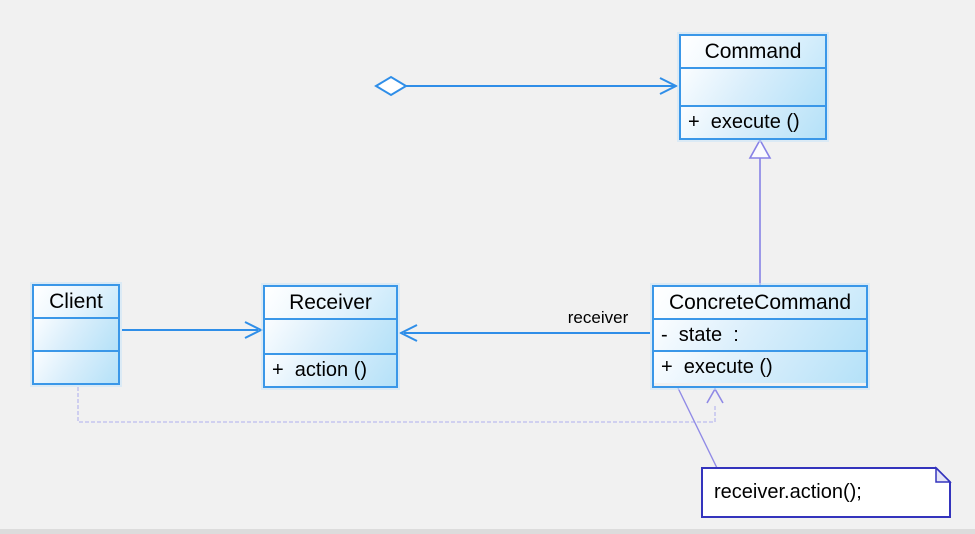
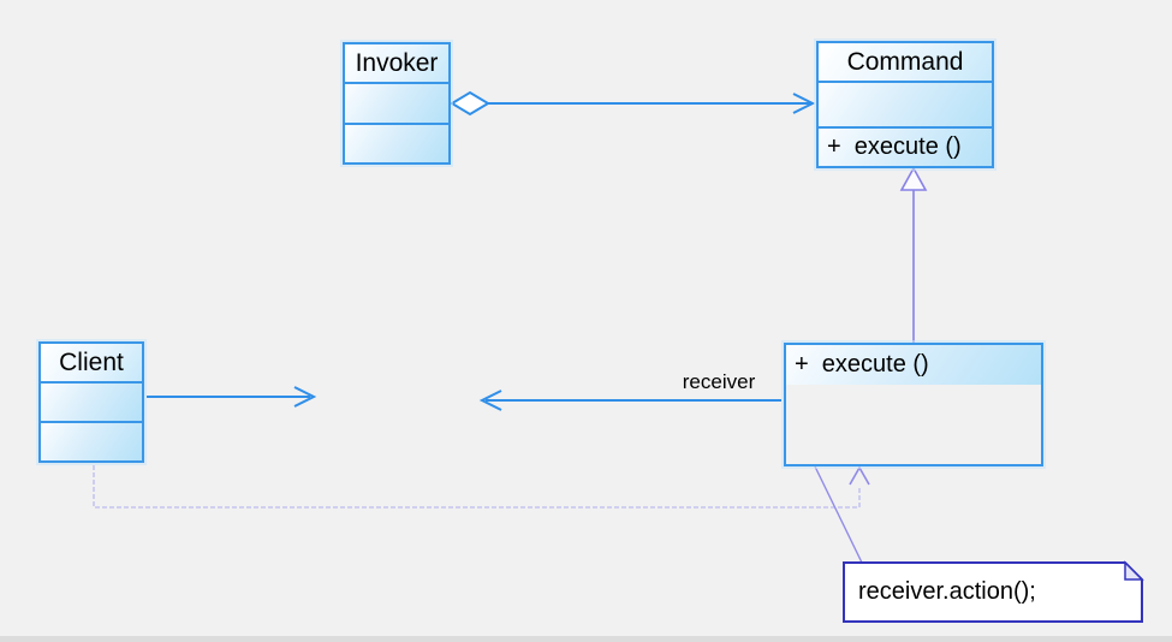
+ Invoker
  Command
  + execute ()
  Client
- Receiver
- + action ()
- ConcreteCommand
- - state :
  + execute ()
  receiver
  receiver.action();
